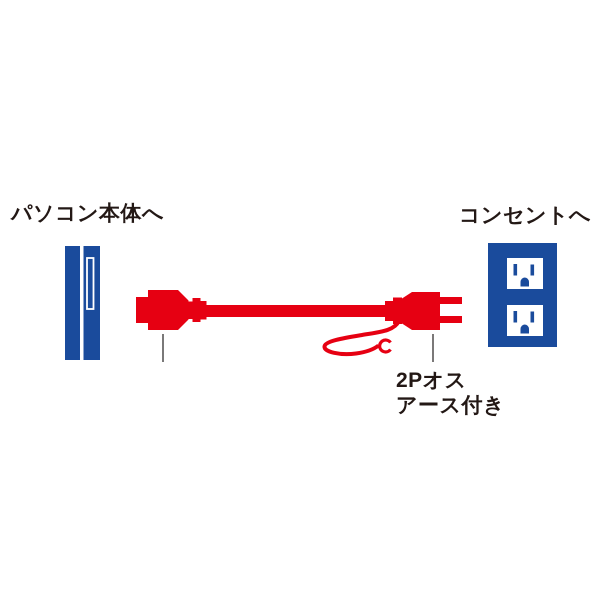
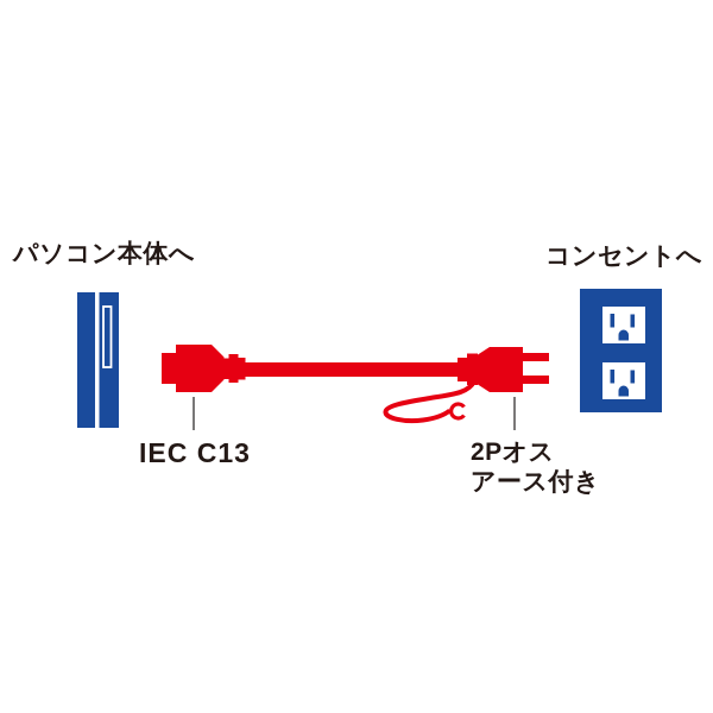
  パソコン本体へ
  コンセントへ
+ IEC C13
  2Pオス
  アース付き
